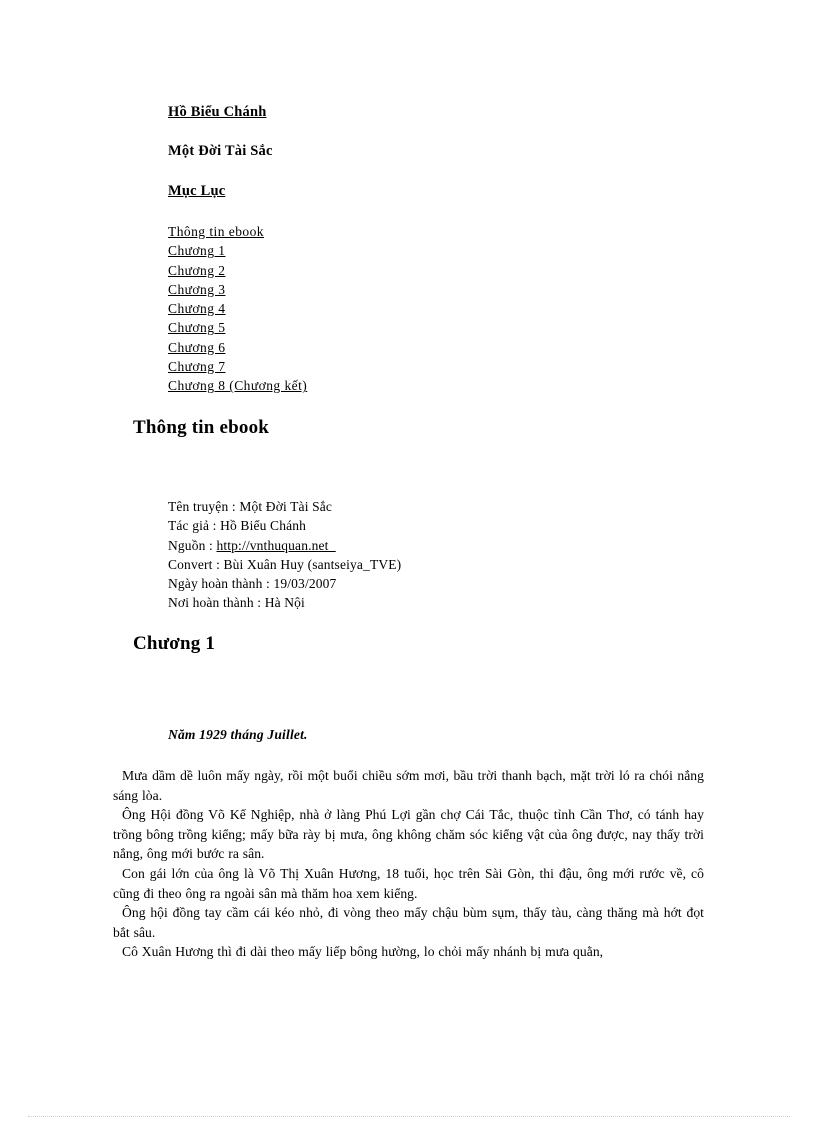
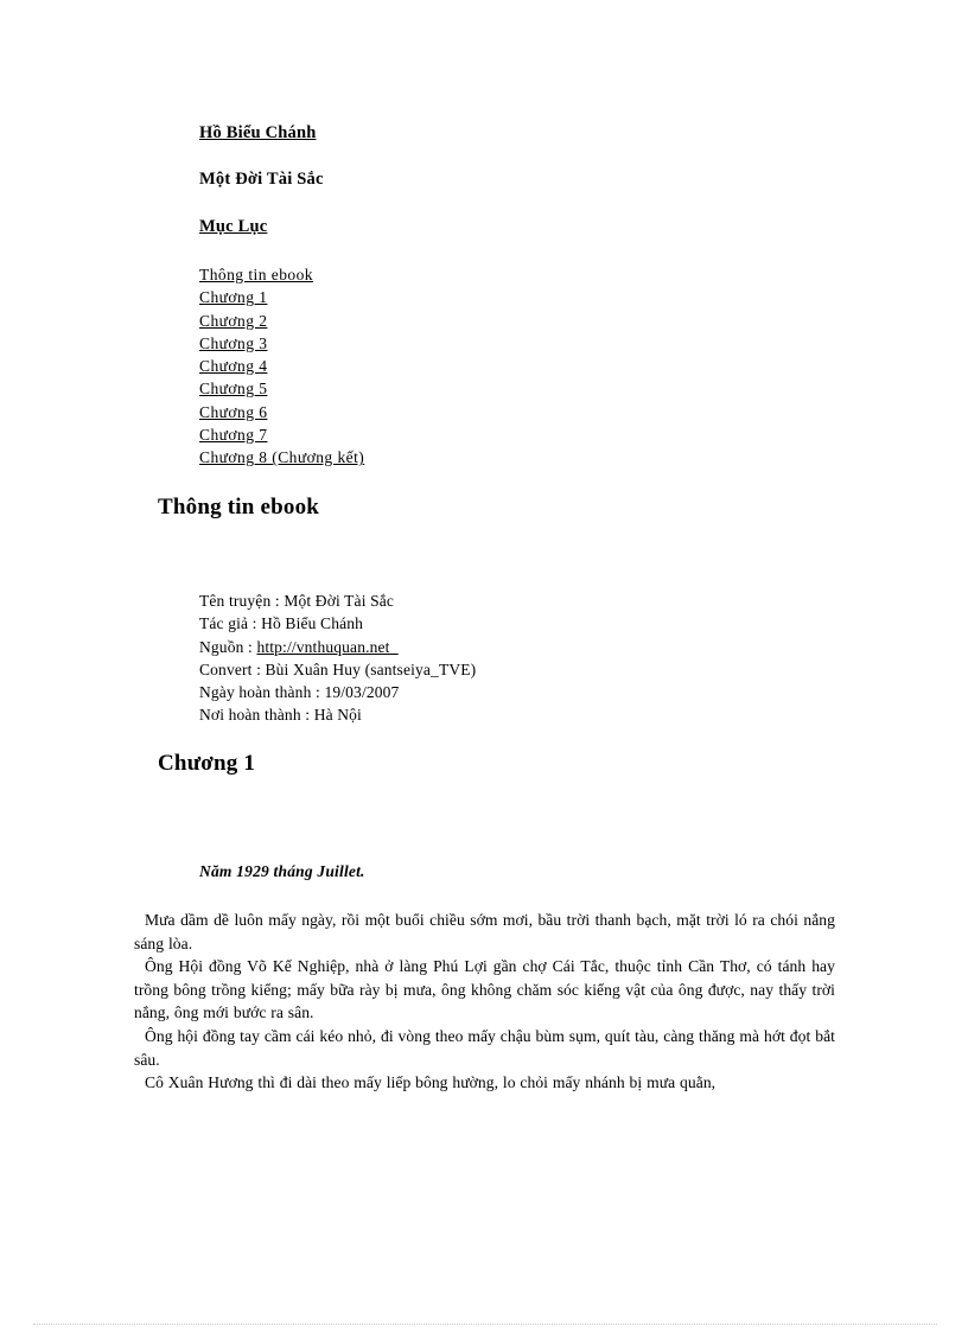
  Hồ Biểu Chánh
  Một Đời Tài Sắc
  Mục Lục
  Thông tin ebook
  Chương 1
  Chương 2
  Chương 3
  Chương 4
  Chương 5
  Chương 6
  Chương 7
  Chương 8 (Chương kết)
  Thông tin ebook
  Tên truyện : Một Đời Tài Sắc
  Tác giả : Hồ Biểu Chánh
  Nguồn : http://vnthuquan.net
  Convert : Bùi Xuân Huy (santseiya_TVE)
  Ngày hoàn thành : 19/03/2007
  Nơi hoàn thành : Hà Nội
  Chương 1
  Năm 1929 tháng Juillet.
  Mưa dầm dề luôn mấy ngày, rồi một buổi chiều sớm mơi, bầu trời thanh bạch, mặt trời ló ra chói nắng sáng lòa.
  Ông Hội đồng Võ Kế Nghiệp, nhà ở làng Phú Lợi gần chợ Cái Tắc, thuộc tỉnh Cần Thơ, có tánh hay trồng bông trồng kiểng; mấy bữa rày bị mưa, ông không chăm sóc kiểng vật của ông được, nay thấy trời nắng, ông mới bước ra sân.
- Con gái lớn của ông là Võ Thị Xuân Hương, 18 tuổi, học trên Sài Gòn, thi đậu, ông mới rước về, cô cũng đi theo ông ra ngoài sân mà thăm hoa xem kiểng.
- Ông hội đồng tay cầm cái kéo nhỏ, đi vòng theo mấy chậu bùm sụm, thấy tàu, càng thăng mà hớt đọt bắt sâu.
+ Ông hội đồng tay cầm cái kéo nhỏ, đi vòng theo mấy chậu bùm sụm, quít tàu, càng thăng mà hớt đọt bắt sâu.
  Cô Xuân Hương thì đi dài theo mấy liếp bông hường, lo chỏi mấy nhánh bị mưa quằn,
